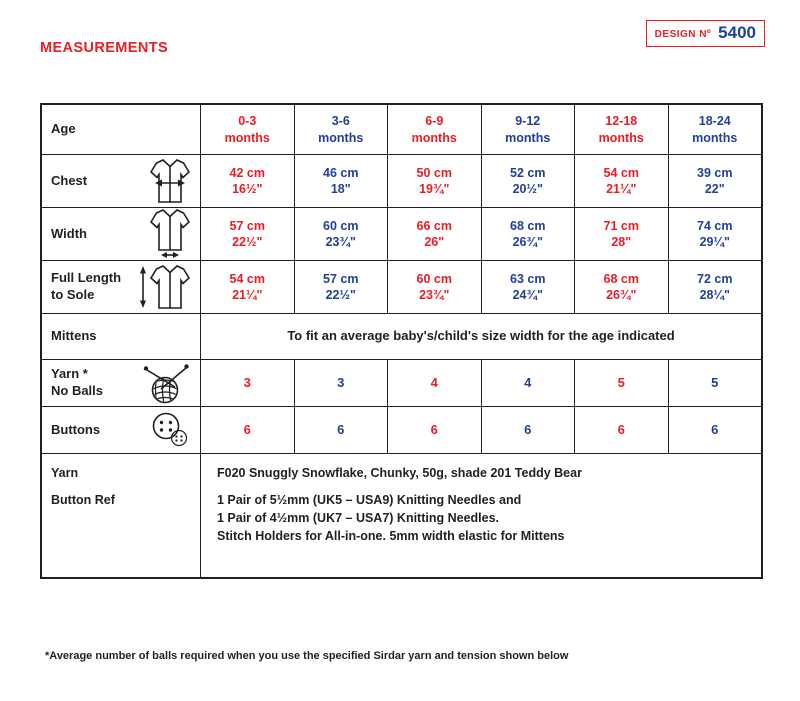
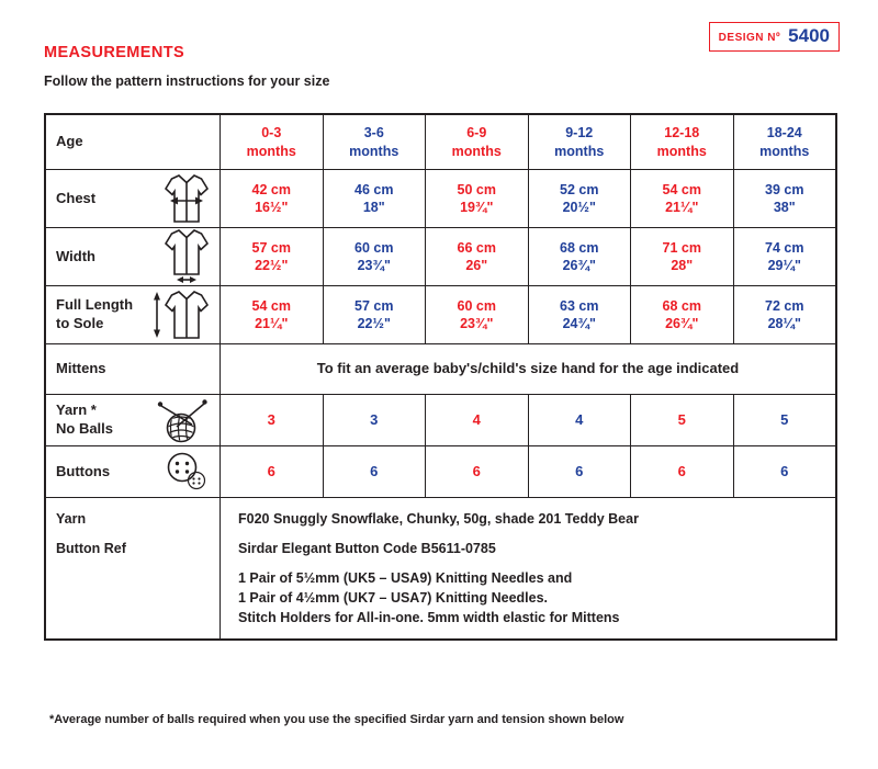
  MEASUREMENTS
  DESIGN Nº
  5400
+ Follow the pattern instructions for your size
  Age
  0-3
  months
  3-6
  months
  6-9
  months
  9-12
  months
  12-18
  months
  18-24
  months
  Chest
  42 cm
  16½"
  46 cm
  18"
  50 cm
  19¾"
  52 cm
  20½"
  54 cm
  21¼"
  39 cm
- 22"
+ 38"
  Width
  57 cm
  22½"
  60 cm
  23¾"
  66 cm
  26"
  68 cm
  26¾"
  71 cm
  28"
  74 cm
  29¼"
  Full Length to Sole
  54 cm
  21¼"
  57 cm
  22½"
  60 cm
  23¾"
  63 cm
  24¾"
  68 cm
  26¾"
  72 cm
  28¼"
  Mittens
- To fit an average baby's/child's size width for the age indicated
+ To fit an average baby's/child's size hand for the age indicated
  Yarn *
  No Balls
  3
  3
  4
  4
  5
  5
  Buttons
  6
  6
  6
  6
  6
  6
  Yarn
  Button Ref
  F020 Snuggly Snowflake, Chunky, 50g, shade 201 Teddy Bear
+ Sirdar Elegant Button Code B5611-0785
  1 Pair of 5½mm (UK5 – USA9) Knitting Needles and
  1 Pair of 4½mm (UK7 – USA7) Knitting Needles.
  Stitch Holders for All-in-one. 5mm width elastic for Mittens
  *Average number of balls required when you use the specified Sirdar yarn and tension shown below
